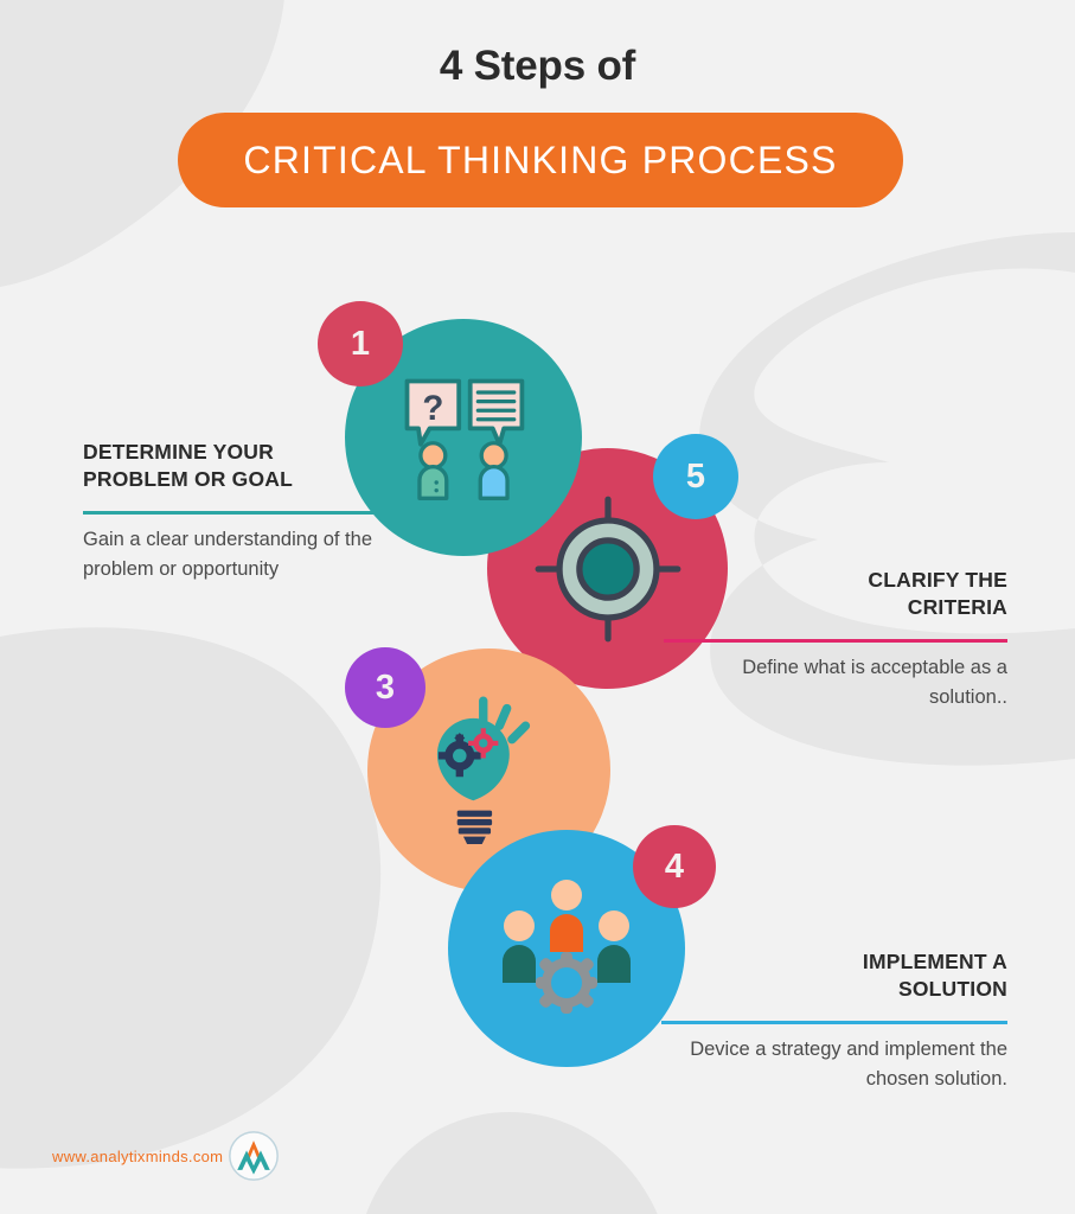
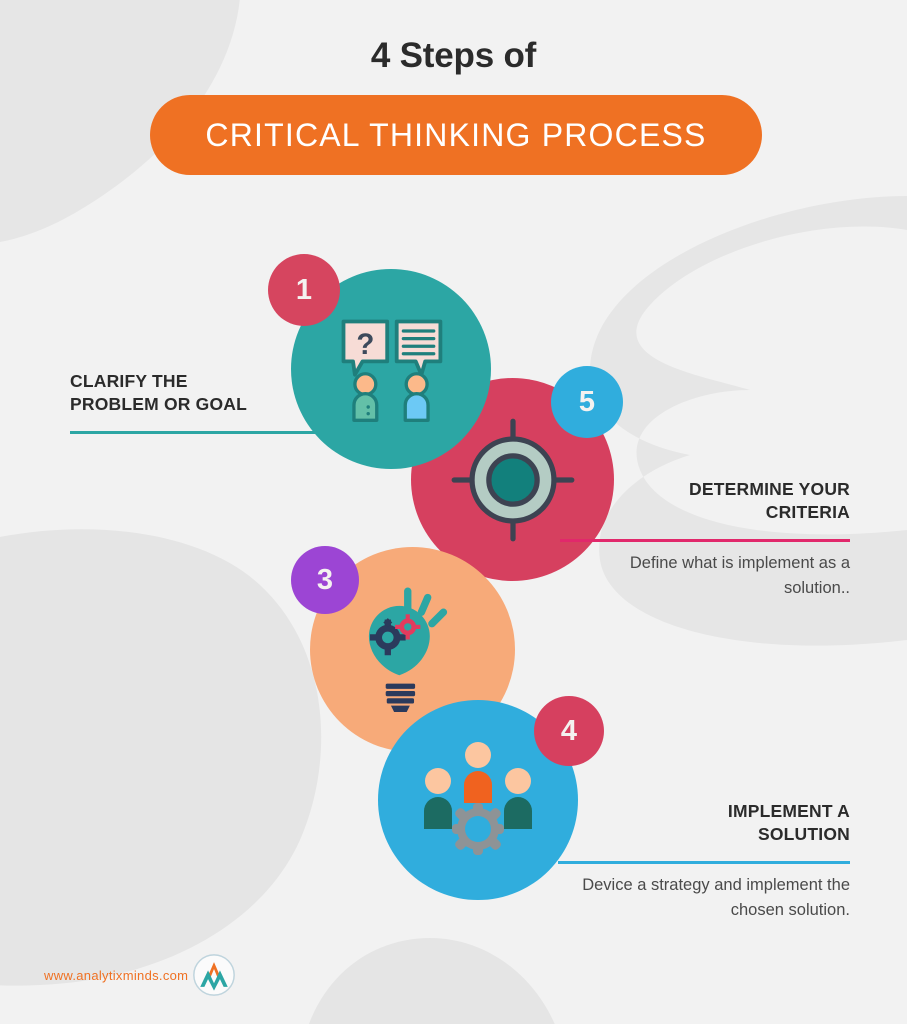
  4 Steps of
  CRITICAL THINKING PROCESS
  ?
  1
- DETERMINE YOUR
+ CLARIFY THE
  PROBLEM OR GOAL
- Gain a clear understanding of the problem or opportunity
  5
- CLARIFY THE
+ DETERMINE YOUR
  CRITERIA
- Define what is acceptable as a solution..
+ Define what is implement as a solution..
  3
  4
  IMPLEMENT A
  SOLUTION
  Device a strategy and implement the chosen solution.
  www.analytixminds.com
